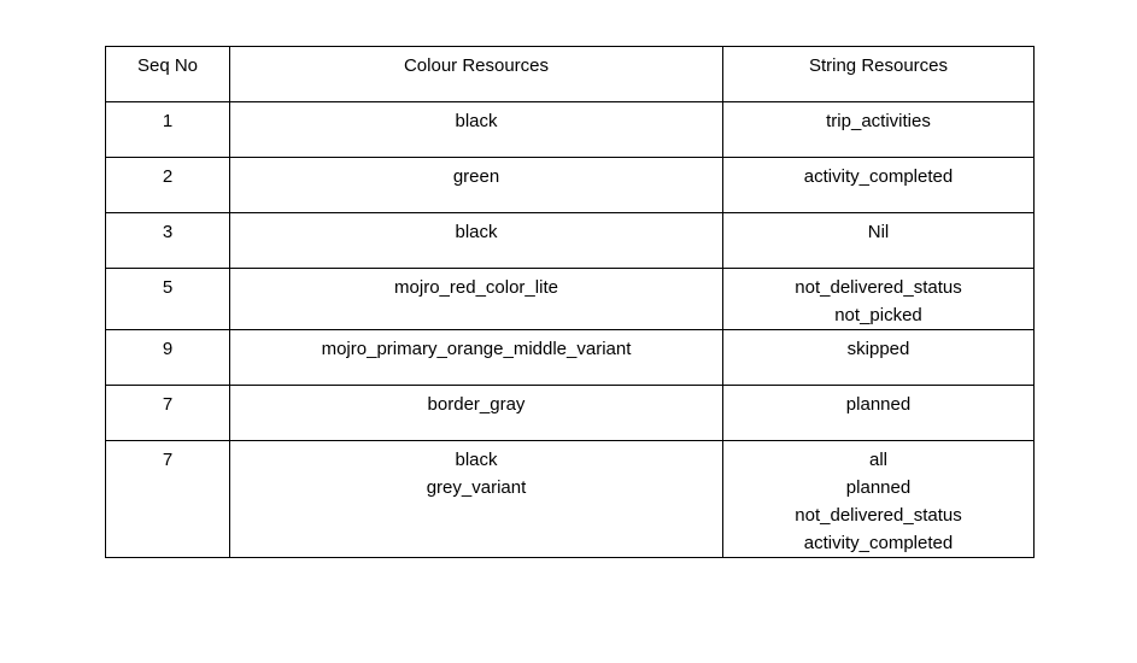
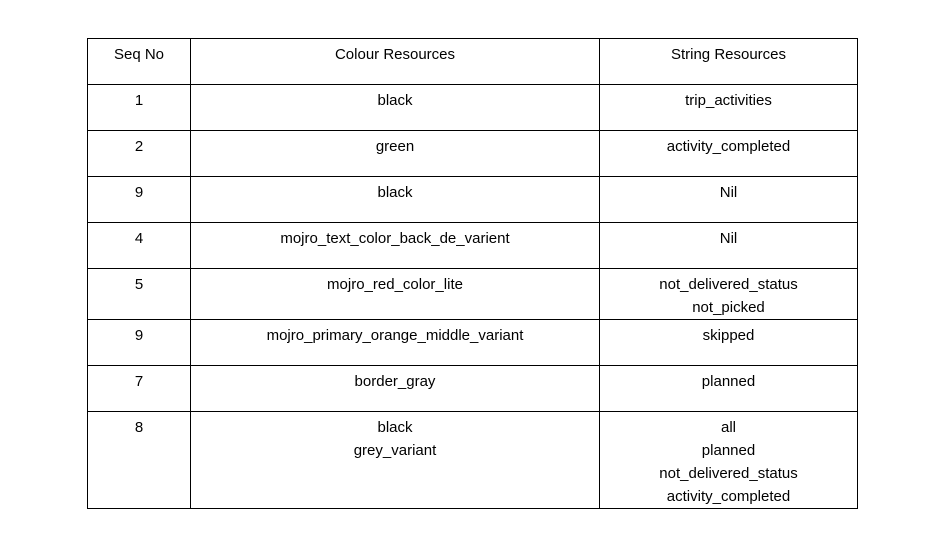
  Seq No	Colour Resources	String Resources
  1	black	trip_activities
  2	green	activity_completed
- 3	black	Nil
+ 9	black	Nil
+ 4	mojro_text_color_back_de_varient	Nil
  5	mojro_red_color_lite	not_delivered_status not_picked
  9	mojro_primary_orange_middle_variant	skipped
  7	border_gray	planned
- 7	black grey_variant	all planned not_delivered_status activity_completed
+ 8	black grey_variant	all planned not_delivered_status activity_completed
